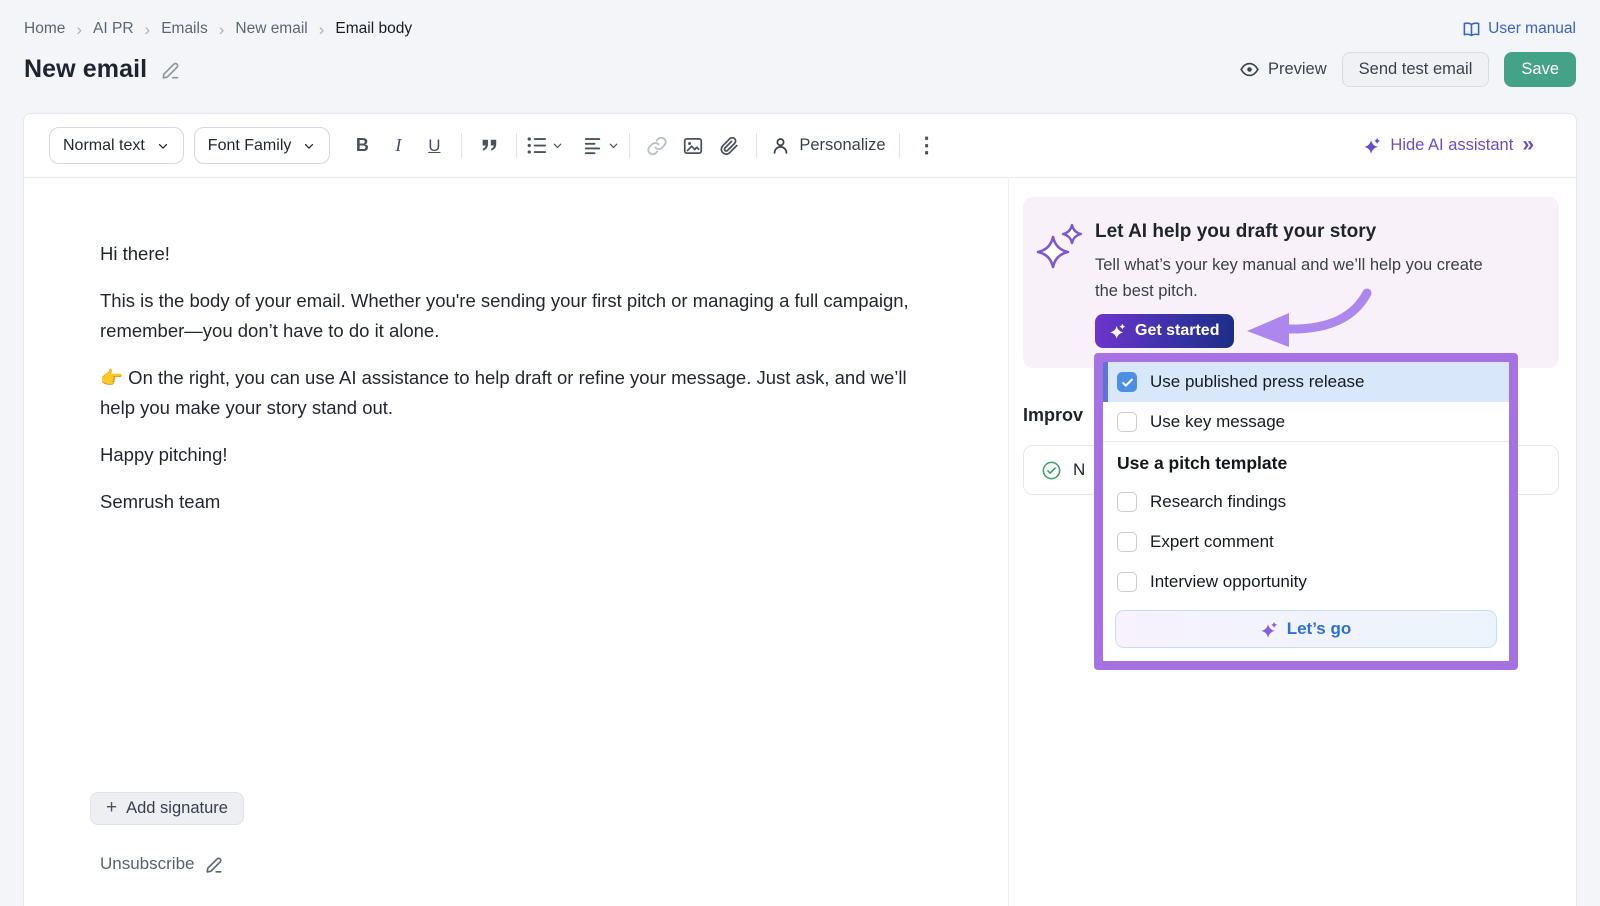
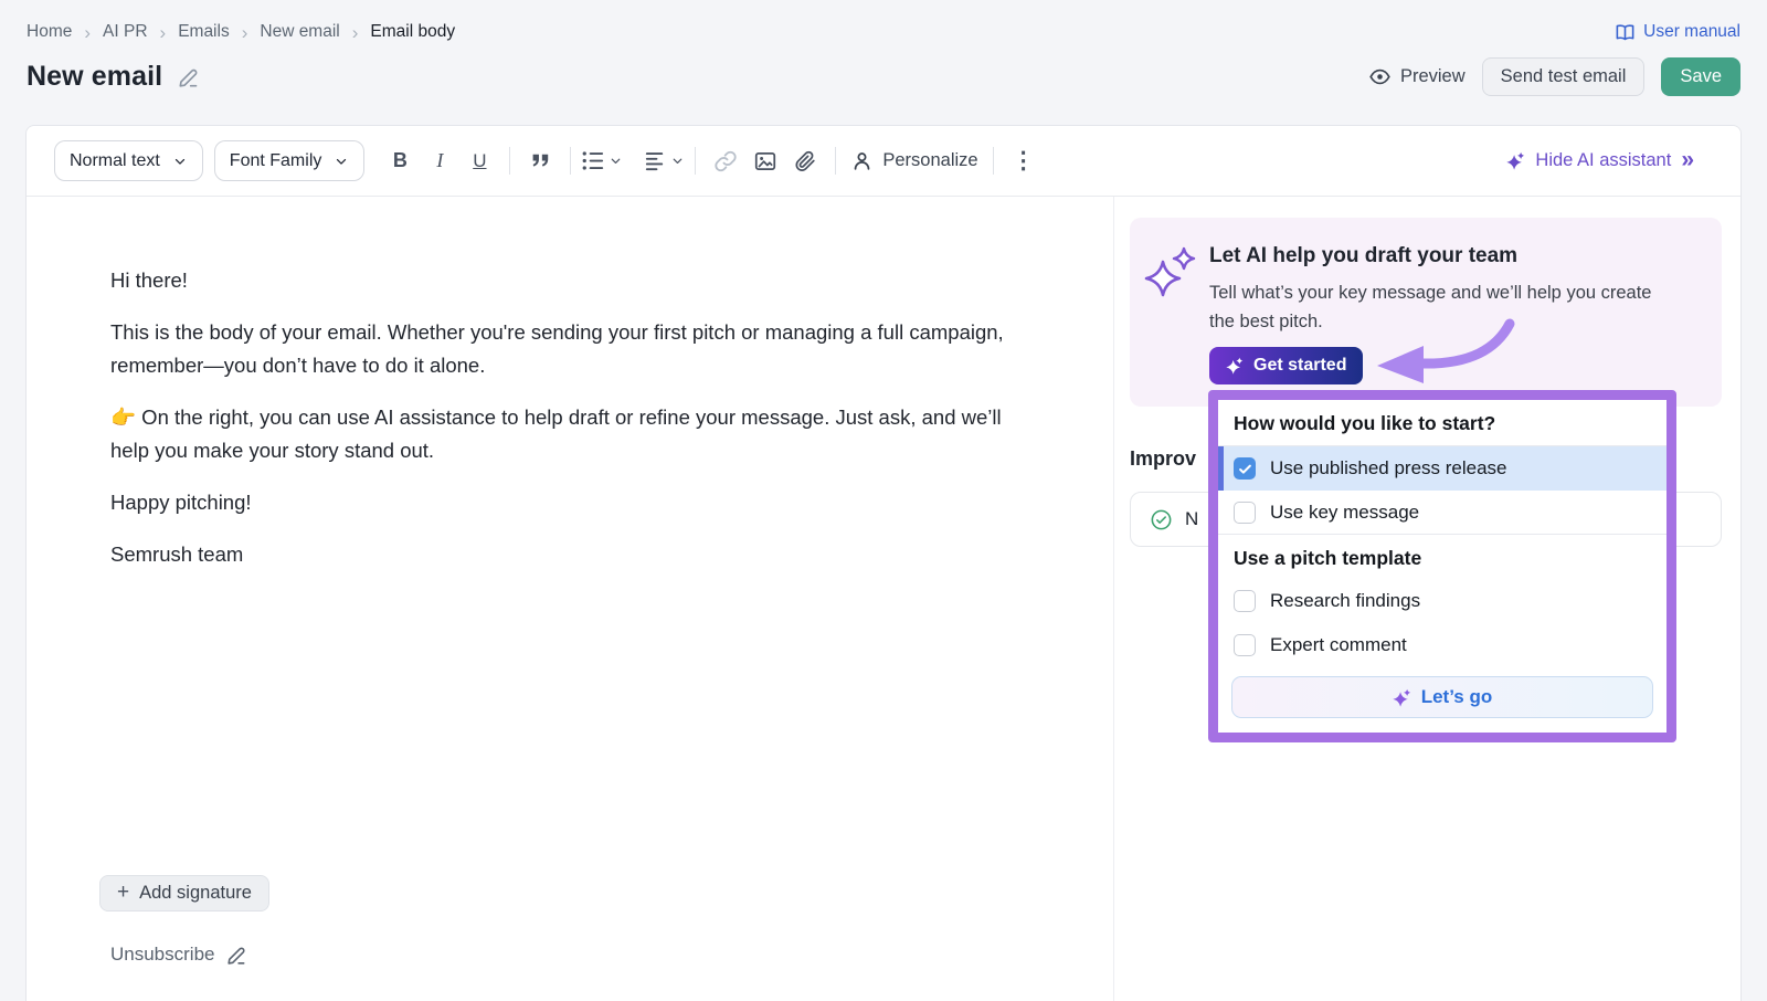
  Home
  ›
  AI PR
  ›
  Emails
  ›
  New email
  ›
  Email body
  User manual
  New email
  Preview
  Send test email
  Save
  Normal text
  Font Family
  B
  I
  U
  Personalize
  ⋮
  Hide AI assistant
  »
  Hi there!
  This is the body of your email. Whether you're sending your first pitch or managing a full campaign, remember—you don’t have to do it alone.
  👉 On the right, you can use AI assistance to help draft or refine your message. Just ask, and we’ll help you make your story stand out.
  Happy pitching!
  Semrush team
  +
  Add signature
  Unsubscribe
- Let AI help you draft your story
+ Let AI help you draft your team
- Tell what’s your key manual and we’ll help you create the best pitch.
+ Tell what’s your key message and we’ll help you create the best pitch.
  Get started
  Improv
  N
+ How would you like to start?
  Use published press release
  Use key message
  Use a pitch template
  Research findings
  Expert comment
- Interview opportunity
  Let’s go
